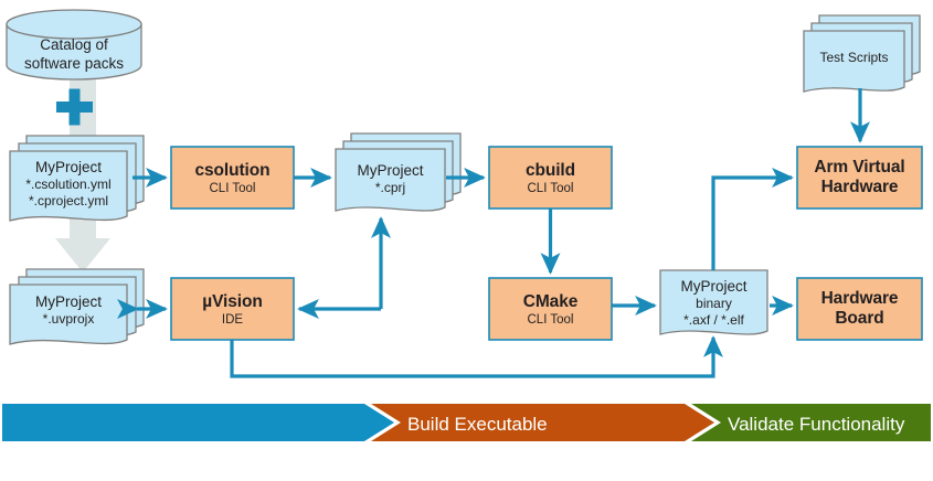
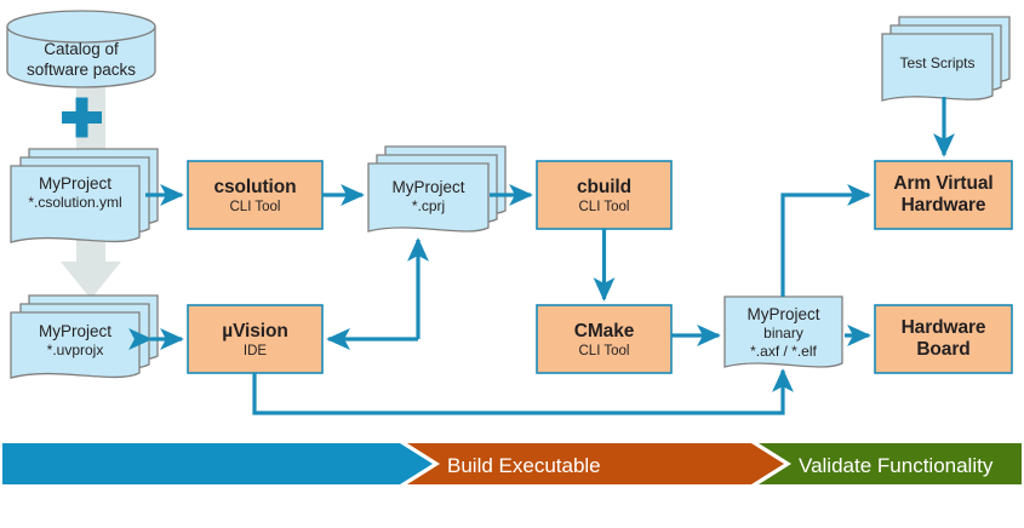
  Catalog of
  software packs
  MyProject
  *.csolution.yml
- *.cproject.yml
  MyProject
  *.uvprojx
  MyProject
  *.cprj
  Test Scripts
  MyProject
  binary
  *.axf / *.elf
  csolution
  CLI Tool
  cbuild
  CLI Tool
  µVision
  IDE
  CMake
  CLI Tool
  Arm Virtual
  Hardware
  Hardware
  Board
  Build Executable
  Validate Functionality
